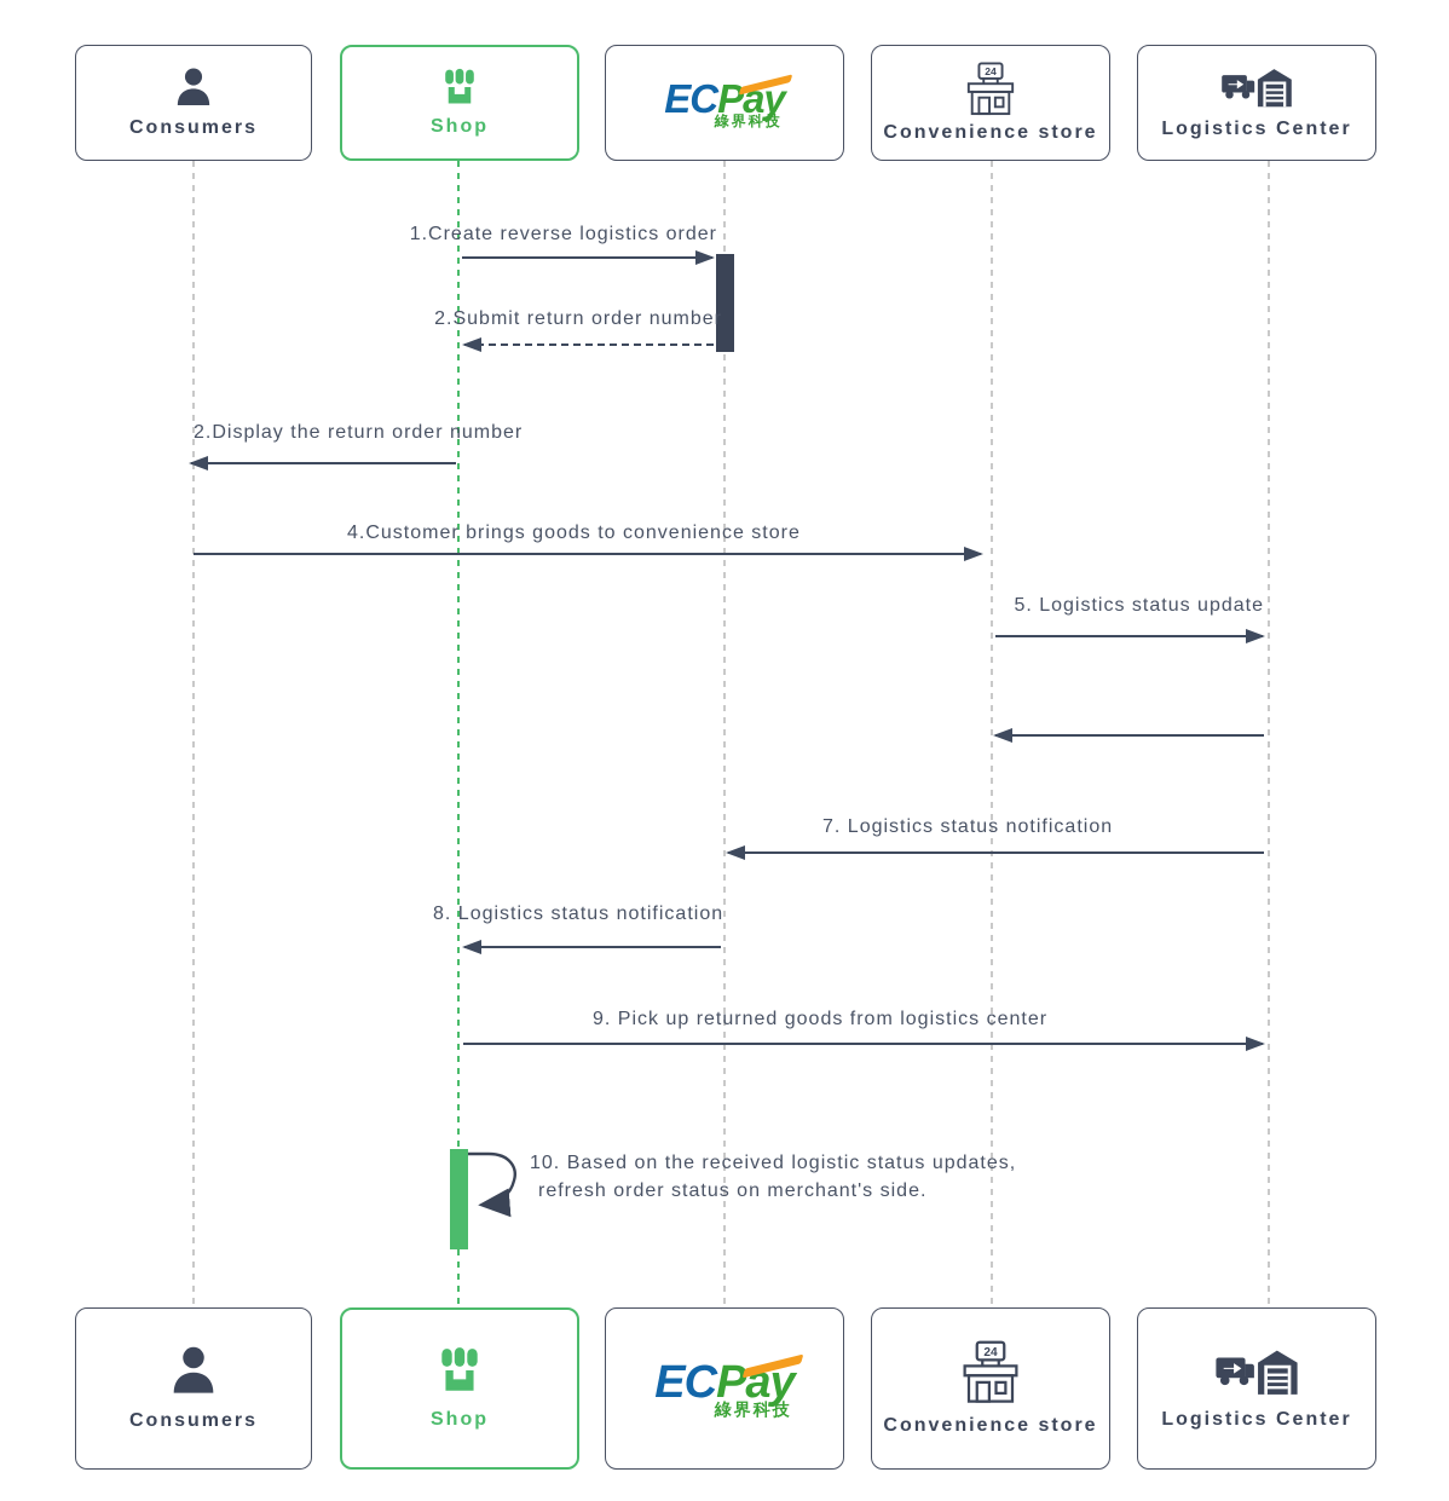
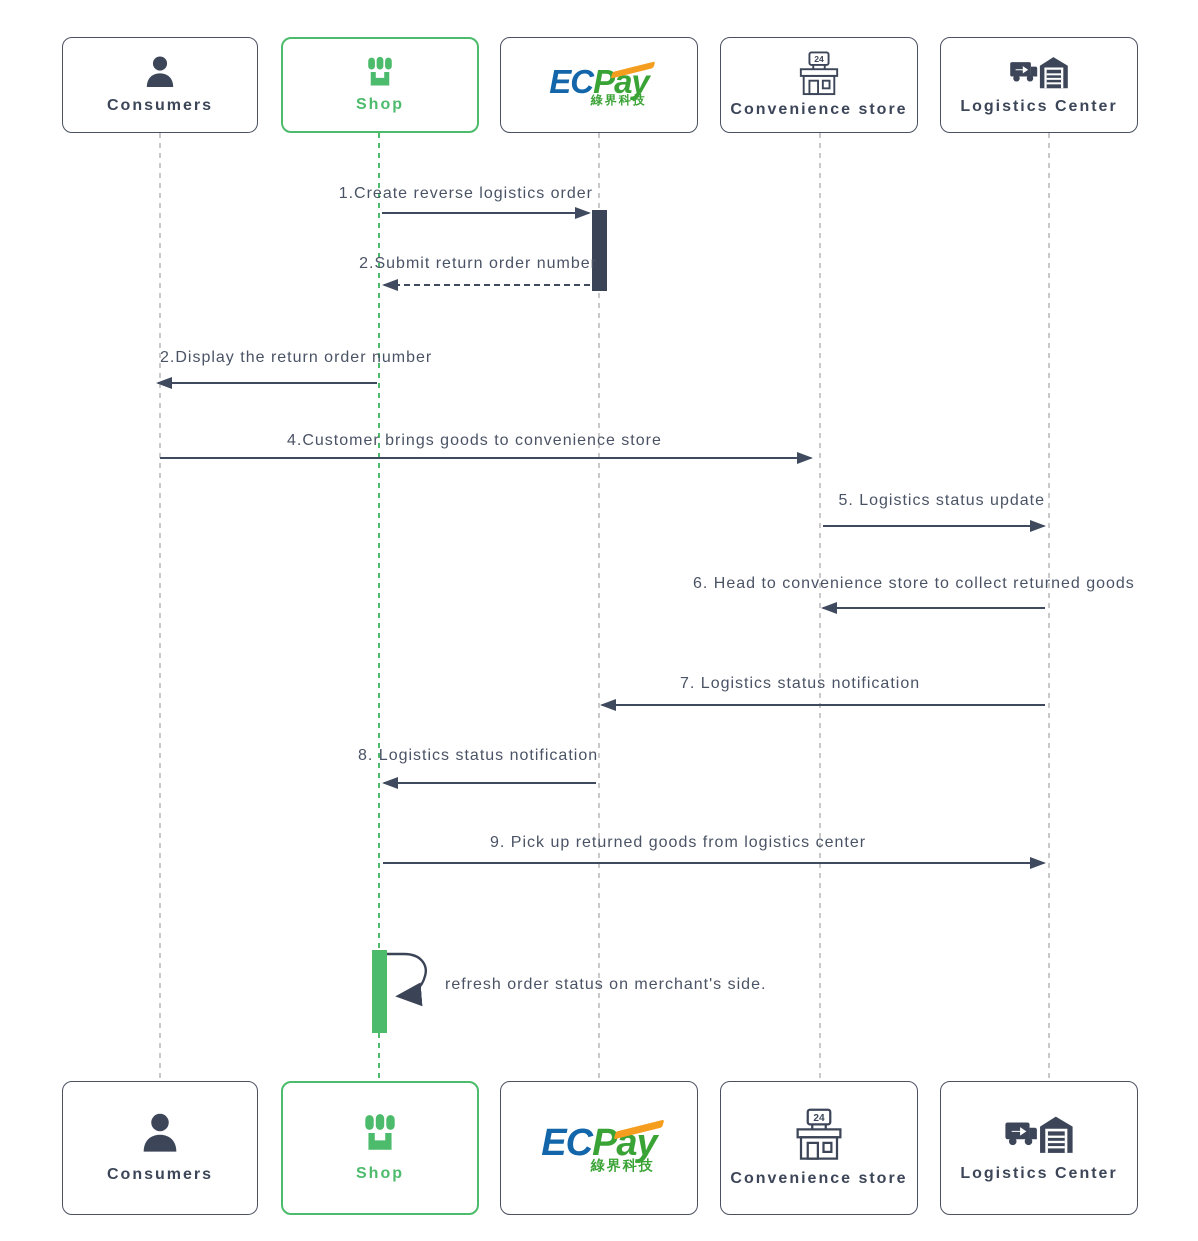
  Consumers
  Shop
  ECPay
  綠界科技
  24
  Convenience store
  Logistics Center
  1.Create reverse logistics order
  2.Submit return order number
  2.Display the return order number
  4.Customer brings goods to convenience store
  5. Logistics status update
+ 6. Head to convenience store to collect returned goods
  7. Logistics status notification
  8. Logistics status notification
  9. Pick up returned goods from logistics center
- 10. Based on the received logistic status updates,
  refresh order status on merchant's side.
  Consumers
  Shop
  ECPay
  綠界科技
  24
  Convenience store
  Logistics Center
